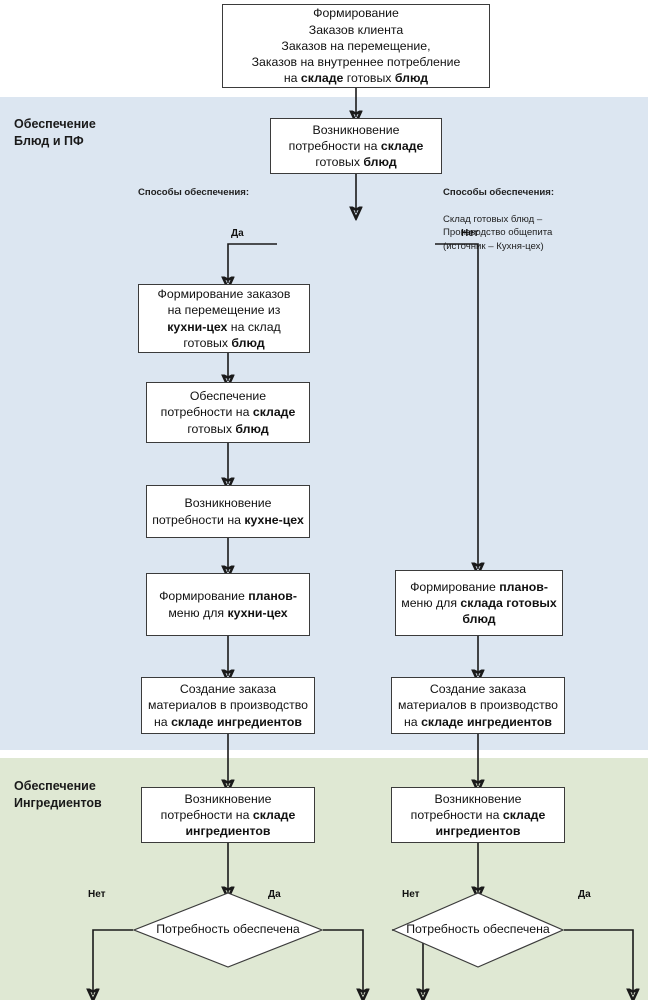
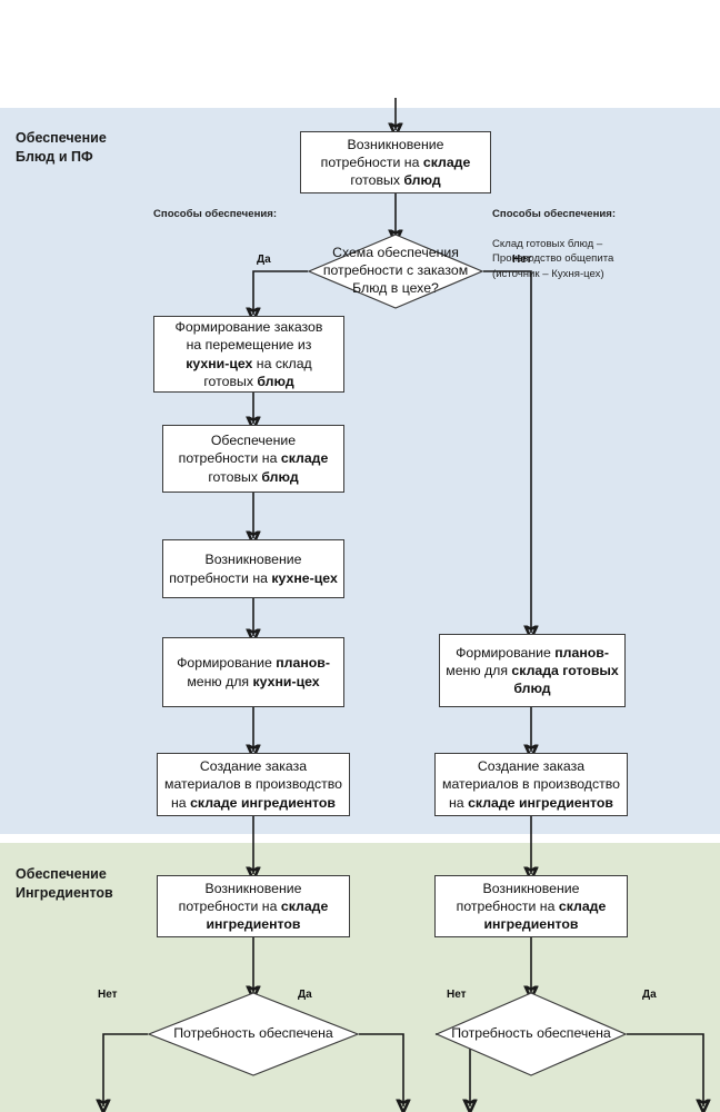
  Обеспечение
  Блюд и ПФ
  Обеспечение
  Ингредиентов
- Формирование
- Заказов клиента
- Заказов на перемещение,
- Заказов на внутреннее потребление
- на складе готовых блюд
  Возникновение
  потребности на складе
  готовых блюд
+ Схема обеспечения
+ потребности с заказом
+ Блюд в цехе?
  Формирование заказов
  на перемещение из
  кухни-цех на склад
  готовых блюд
  Обеспечение
  потребности на складе
  готовых блюд
  Возникновение
  потребности на кухне-цех
  Формирование планов-
  меню для кухни-цех
  Формирование планов-
  меню для склада готовых
  блюд
  Создание заказа
  материалов в производство
  на складе ингредиентов
  Создание заказа
  материалов в производство
  на складе ингредиентов
  Возникновение
  потребности на складе
  ингредиентов
  Возникновение
  потребности на складе
  ингредиентов
  Потребность обеспечена
  Потребность обеспечена
  Способы обеспечения:
  Способы обеспечения:
  Склад готовых блюд –
  Производство общепита
  (источник – Кухня-цех)
  Да
  Нет
  Нет
  Да
  Нет
  Да
